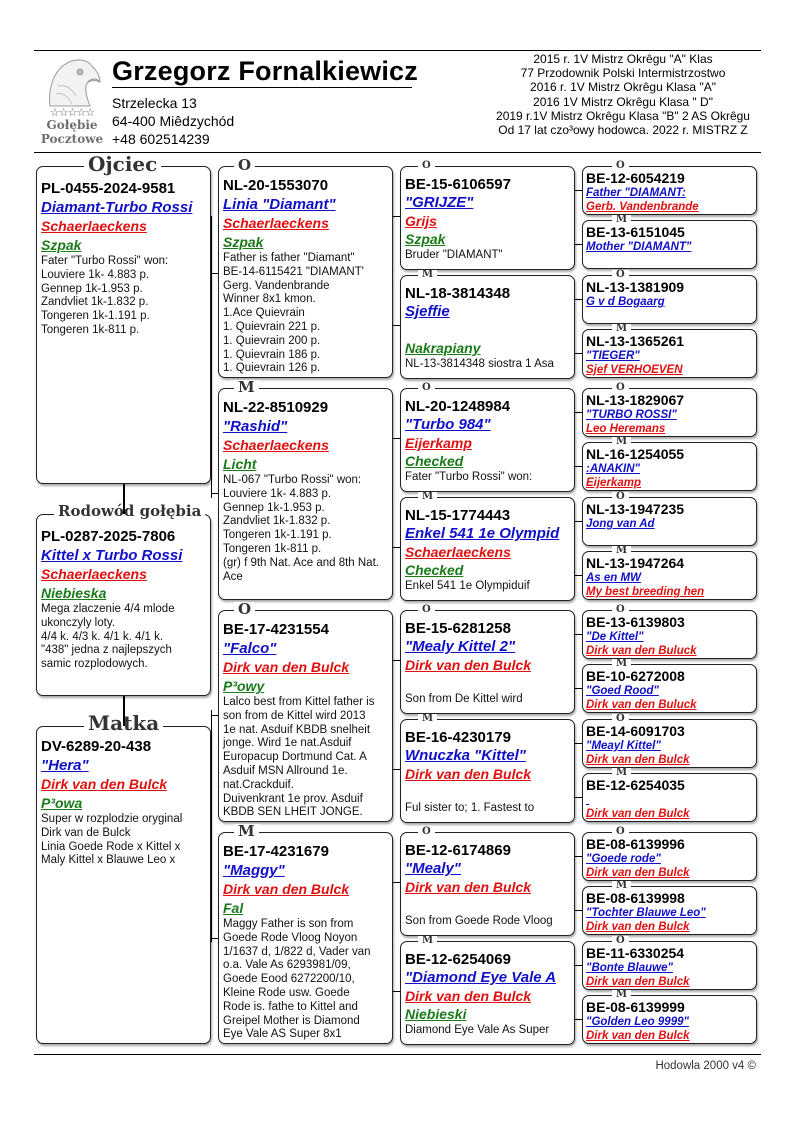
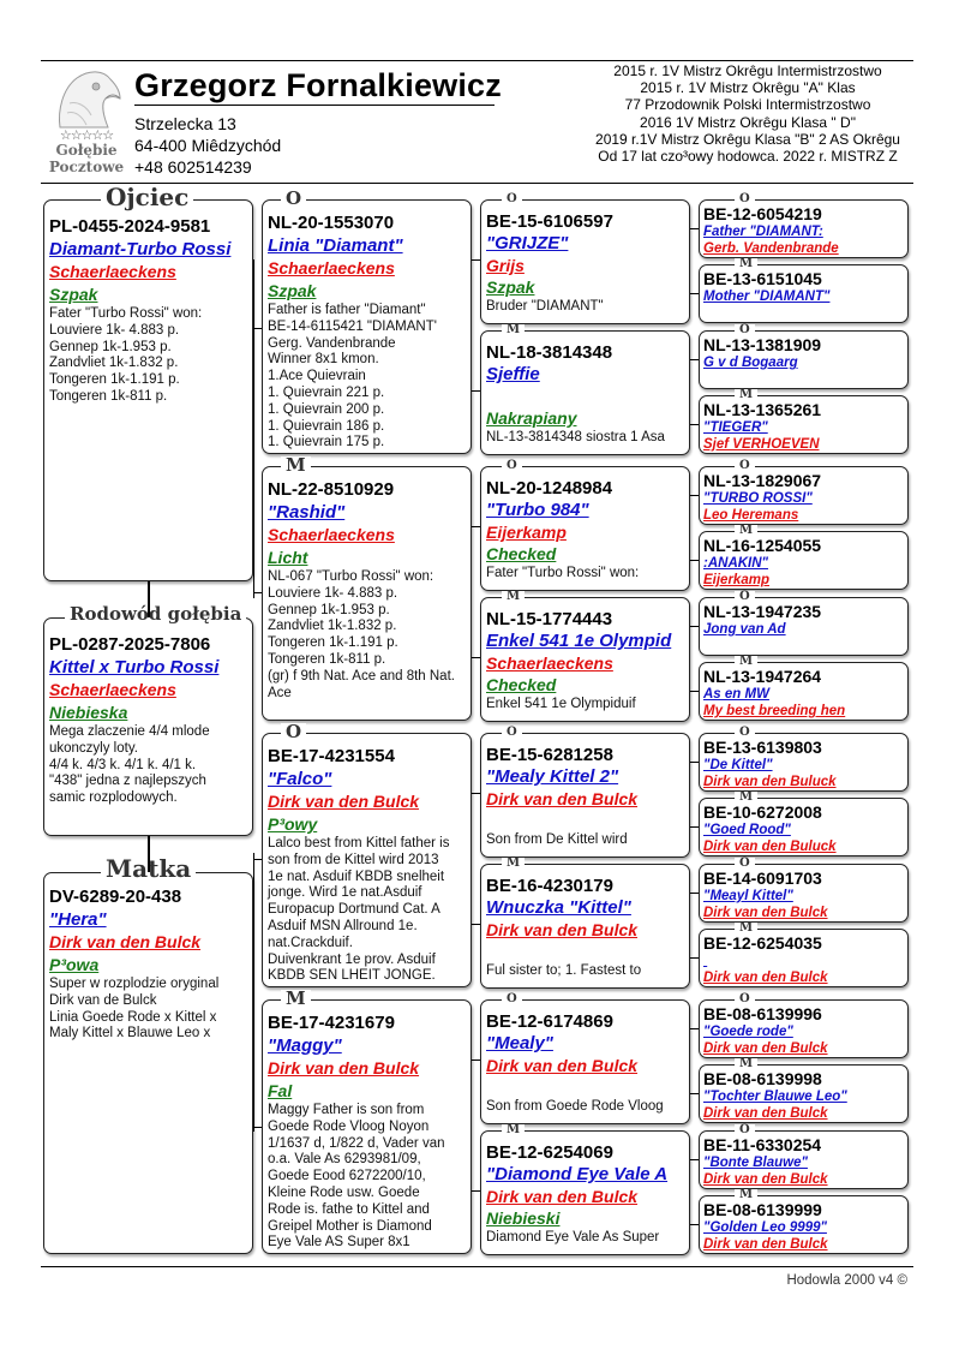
  ☆☆☆☆☆
  Gołębie
  Pocztowe
  Grzegorz Fornalkiewicz
  Strzelecka 13
  64-400 Miêdzychód
  +48 602514239
+ 2015 r. 1V Mistrz Okrêgu Intermistrzostwo
  2015 r. 1V Mistrz Okrêgu "A" Klas
  77 Przodownik Polski Intermistrzostwo
- 2016 r. 1V Mistrz Okrêgu Klasa "A"
  2016 1V Mistrz Okrêgu Klasa " D"
  2019 r.1V Mistrz Okrêgu Klasa "B" 2 AS Okrêgu
  Od 17 lat czo³owy hodowca. 2022 r. MISTRZ Z
  PL-0455-2024-9581
  Diamant-Turbo Rossi
  Schaerlaeckens
  Szpak
  Fater "Turbo Rossi" won:
  Louviere 1k- 4.883 p.
  Gennep 1k-1.953 p.
  Zandvliet 1k-1.832 p.
  Tongeren 1k-1.191 p.
  Tongeren 1k-811 p.
  Ojciec
  PL-0287-2025-7806
  Kittel x Turbo Rossi
  Schaerlaeckens
  Niebieska
  Mega zlaczenie 4/4 mlode
  ukonczyly loty.
  4/4 k. 4/3 k. 4/1 k. 4/1 k.
  "438" jedna z najlepszych
  samic rozplodowych.
  Rodowód gołębia
  DV-6289-20-438
  "Hera"
  Dirk van den Bulck
  P³owa
  Super w rozplodzie oryginal
  Dirk van de Bulck
  Linia Goede Rode x Kittel x
  Maly Kittel x Blauwe Leo x
  Matka
  NL-20-1553070
  Linia "Diamant"
  Schaerlaeckens
  Szpak
  Father is father "Diamant"
  BE-14-6115421 "DIAMANT'
  Gerg. Vandenbrande
  Winner 8x1 kmon.
  1.Ace Quievrain
  1. Quievrain 221 p.
  1. Quievrain 200 p.
  1. Quievrain 186 p.
- 1. Quievrain 126 p.
+ 1. Quievrain 175 p.
  O
  NL-22-8510929
  "Rashid"
  Schaerlaeckens
  Licht
  NL-067 "Turbo Rossi" won:
  Louviere 1k- 4.883 p.
  Gennep 1k-1.953 p.
  Zandvliet 1k-1.832 p.
  Tongeren 1k-1.191 p.
  Tongeren 1k-811 p.
  (gr) f 9th Nat. Ace and 8th Nat.
  Ace
  M
  BE-17-4231554
  "Falco"
  Dirk van den Bulck
  P³owy
  Lalco best from Kittel father is
  son from de Kittel wird 2013
  1e nat. Asduif KBDB snelheit
  jonge. Wird 1e nat.Asduif
  Europacup Dortmund Cat. A
  Asduif MSN Allround 1e.
  nat.Crackduif.
  Duivenkrant 1e prov. Asduif
  KBDB SEN LHEIT JONGE.
  O
  BE-17-4231679
  "Maggy"
  Dirk van den Bulck
  Fal
  Maggy Father is son from
  Goede Rode Vloog Noyon
  1/1637 d, 1/822 d, Vader van
  o.a. Vale As 6293981/09,
  Goede Eood 6272200/10,
  Kleine Rode usw. Goede
  Rode is. fathe to Kittel and
  Greipel Mother is Diamond
  Eye Vale AS Super 8x1
  M
  BE-15-6106597
  "GRIJZE"
  Grijs
  Szpak
  Bruder "DIAMANT"
  O
  NL-18-3814348
  Sjeffie
  Nakrapiany
  NL-13-3814348 siostra 1 Asa
  M
  NL-20-1248984
  "Turbo 984"
  Eijerkamp
  Checked
  Fater "Turbo Rossi" won:
  O
  NL-15-1774443
  Enkel 541 1e Olympid
  Schaerlaeckens
  Checked
  Enkel 541 1e Olympiduif
  M
  BE-15-6281258
  "Mealy Kittel 2"
  Dirk van den Bulck
  Son from De Kittel wird
  O
  BE-16-4230179
  Wnuczka "Kittel"
  Dirk van den Bulck
  Ful sister to; 1. Fastest to
  M
  BE-12-6174869
  "Mealy"
  Dirk van den Bulck
  Son from Goede Rode Vloog
  O
  BE-12-6254069
  "Diamond Eye Vale A
  Dirk van den Bulck
  Niebieski
  Diamond Eye Vale As Super
  M
  BE-12-6054219
  Father "DIAMANT:
  Gerb. Vandenbrande
  O
  BE-13-6151045
  Mother "DIAMANT"
  M
  NL-13-1381909
  G v d Bogaarg
  O
  NL-13-1365261
  "TIEGER"
  Sjef VERHOEVEN
  M
  NL-13-1829067
  "TURBO ROSSI"
  Leo Heremans
  O
  NL-16-1254055
  :ANAKIN"
  Eijerkamp
  M
  NL-13-1947235
  Jong van Ad
  O
  NL-13-1947264
  As en MW
  My best breeding hen
  M
  BE-13-6139803
  "De Kittel"
  Dirk van den Buluck
  O
  BE-10-6272008
  "Goed Rood"
  Dirk van den Buluck
  M
  BE-14-6091703
  "Meayl Kittel"
  Dirk van den Bulck
  O
  BE-12-6254035
  Dirk van den Bulck
  M
  BE-08-6139996
  "Goede rode"
  Dirk van den Bulck
  O
  BE-08-6139998
  "Tochter Blauwe Leo"
  Dirk van den Bulck
  M
  BE-11-6330254
  "Bonte Blauwe"
  Dirk van den Bulck
  O
  BE-08-6139999
  "Golden Leo 9999"
  Dirk van den Bulck
  M
  Hodowla 2000 v4 ©
